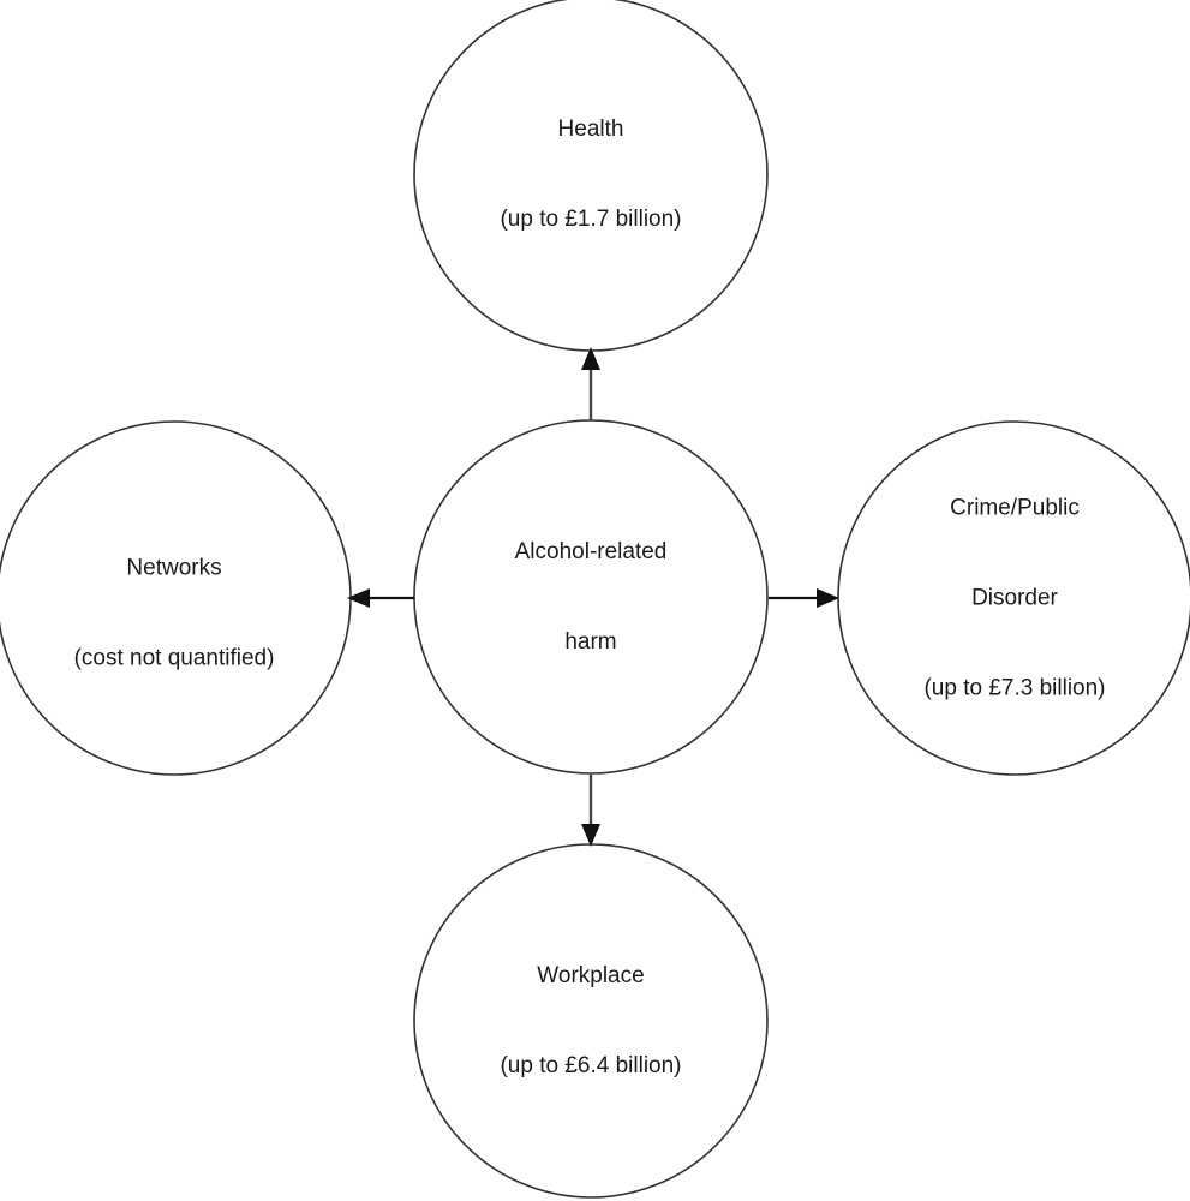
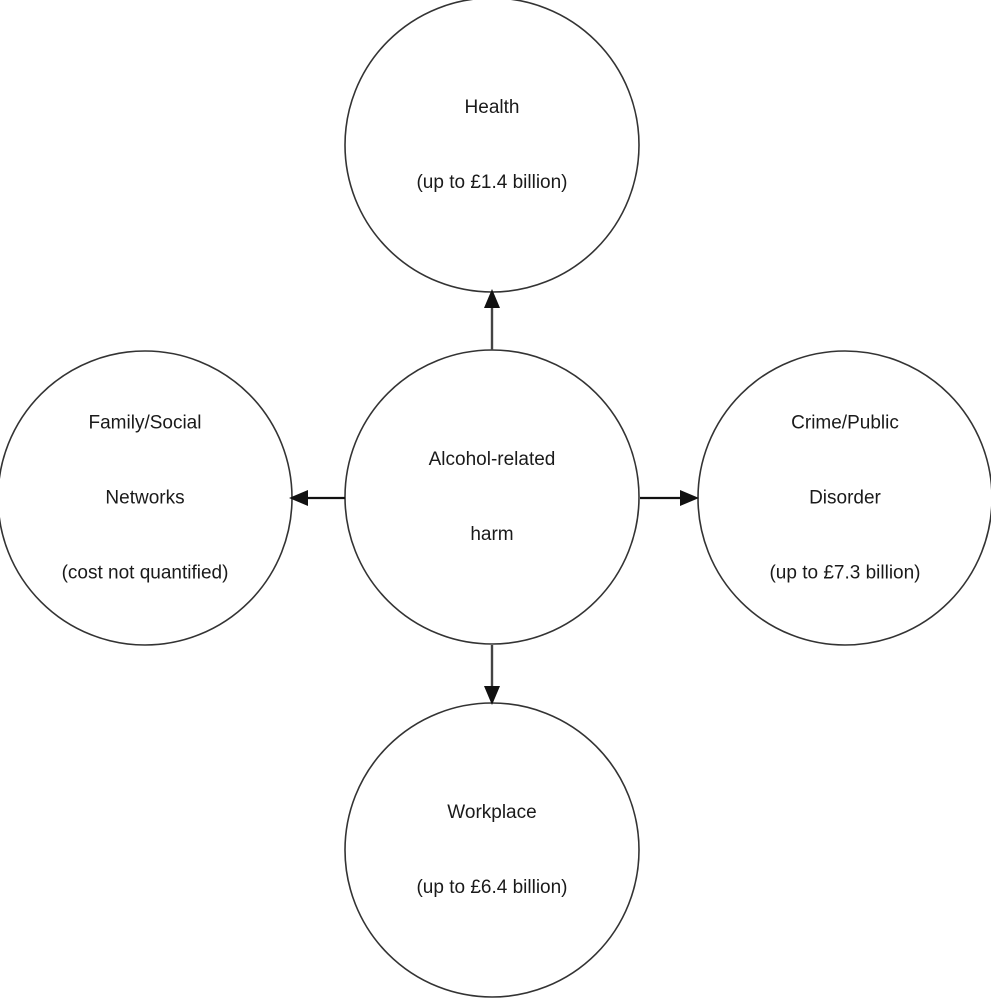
  Health
- (up to £1.7 billion)
+ (up to £1.4 billion)
  Crime/Public
  Disorder
  (up to £7.3 billion)
  Workplace
  (up to £6.4 billion)
+ Family/Social
  Networks
  (cost not quantified)
  Alcohol-related
  harm
